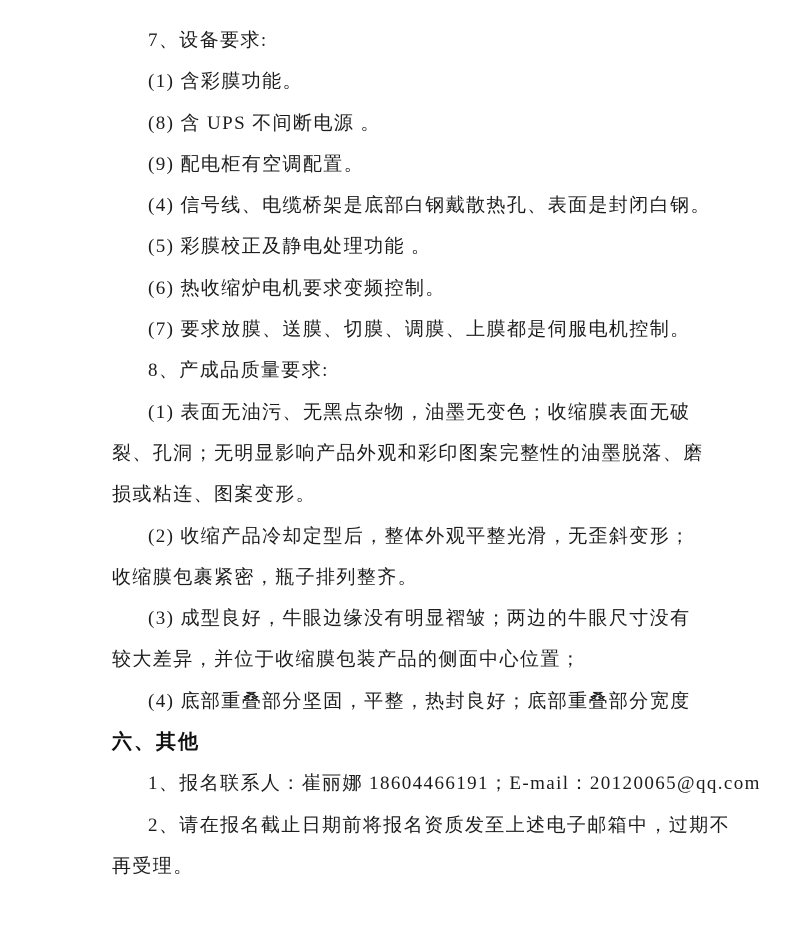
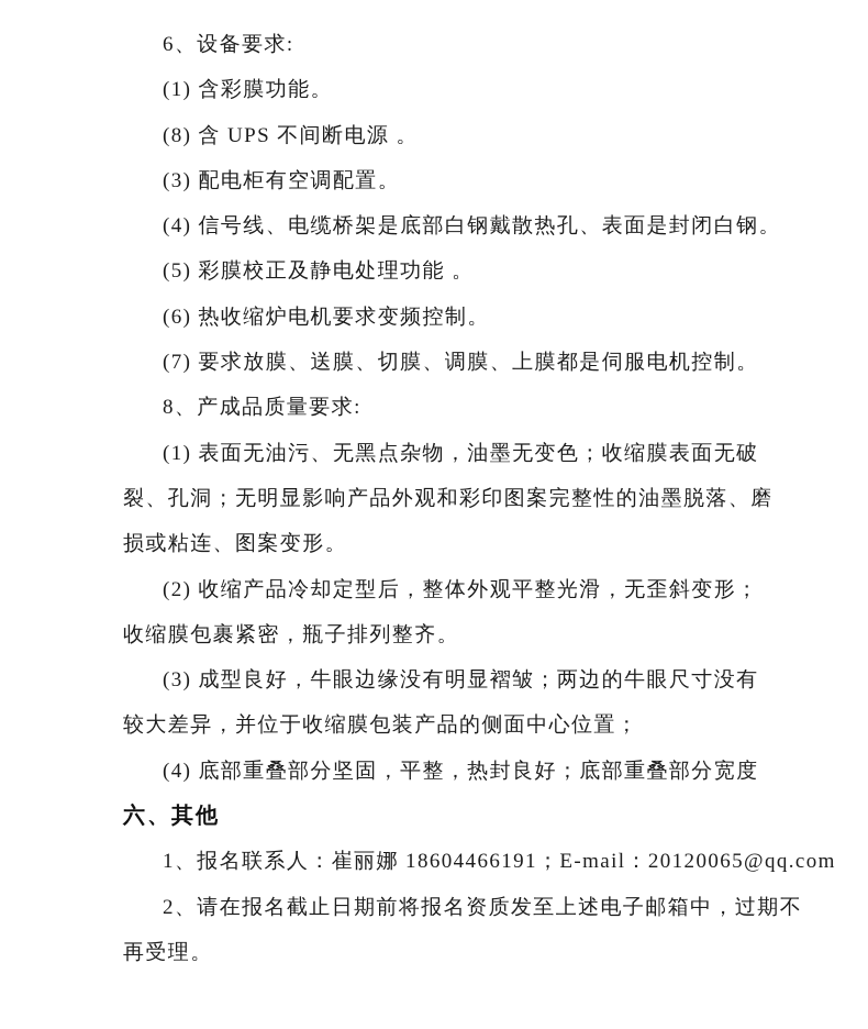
- 7、设备要求:
+ 6、设备要求:
  (1) 含彩膜功能。
  (8) 含 UPS 不间断电源 。
- (9) 配电柜有空调配置。
+ (3) 配电柜有空调配置。
  (4) 信号线、电缆桥架是底部白钢戴散热孔、表面是封闭白钢。
  (5) 彩膜校正及静电处理功能 。
  (6) 热收缩炉电机要求变频控制。
  (7) 要求放膜、送膜、切膜、调膜、上膜都是伺服电机控制。
  8、产成品质量要求:
  (1) 表面无油污、无黑点杂物，油墨无变色；收缩膜表面无破
  裂、孔洞；无明显影响产品外观和彩印图案完整性的油墨脱落、磨
  损或粘连、图案变形。
  (2) 收缩产品冷却定型后，整体外观平整光滑，无歪斜变形；
  收缩膜包裹紧密，瓶子排列整齐。
  (3) 成型良好，牛眼边缘没有明显褶皱；两边的牛眼尺寸没有
  较大差异，并位于收缩膜包装产品的侧面中心位置；
  (4) 底部重叠部分坚固，平整，热封良好；底部重叠部分宽度
  六、其他
  1、报名联系人：崔丽娜 18604466191；E-mail：20120065@qq.com
  2、请在报名截止日期前将报名资质发至上述电子邮箱中，过期不
  再受理。
